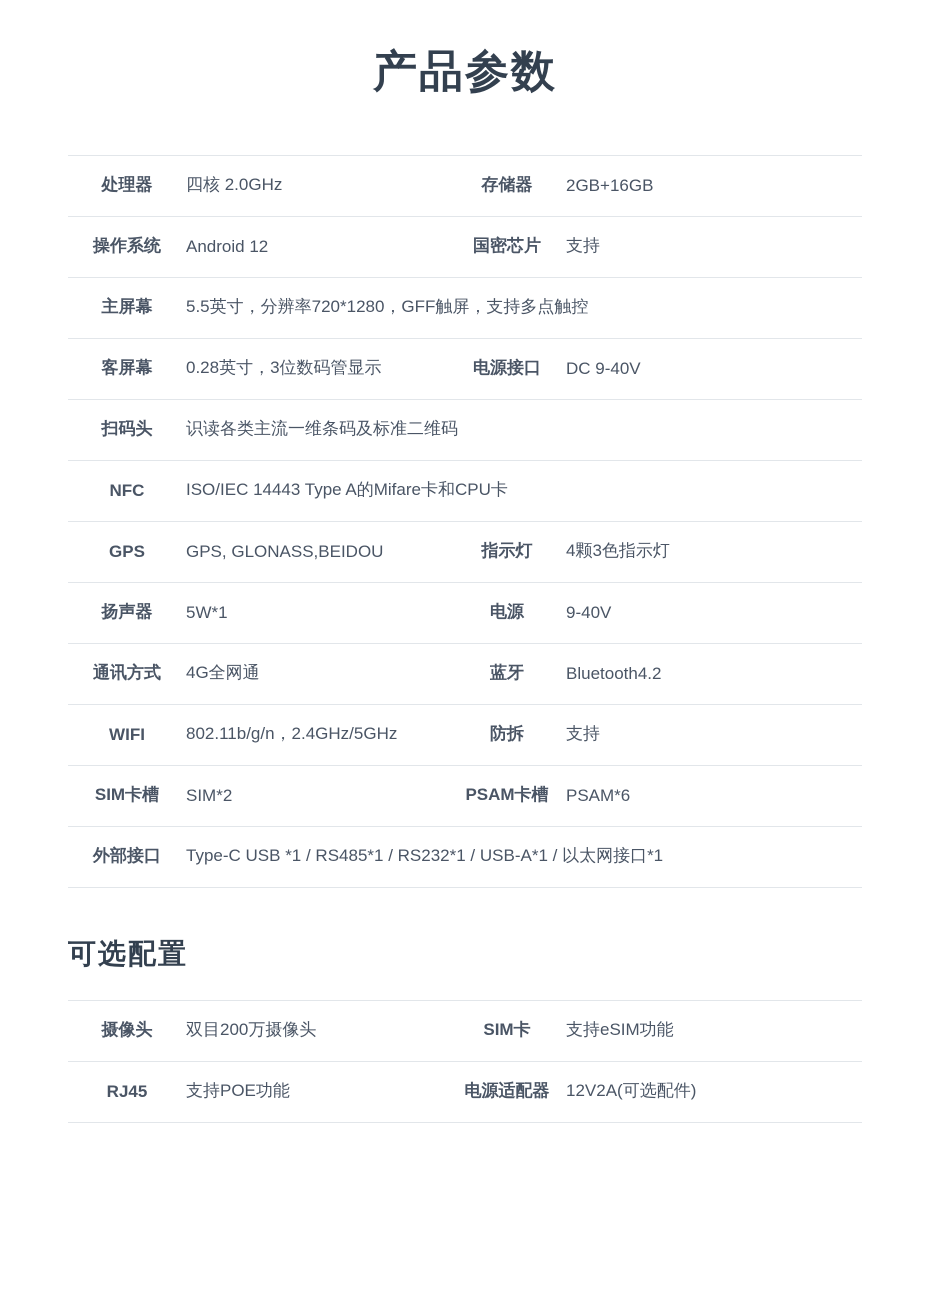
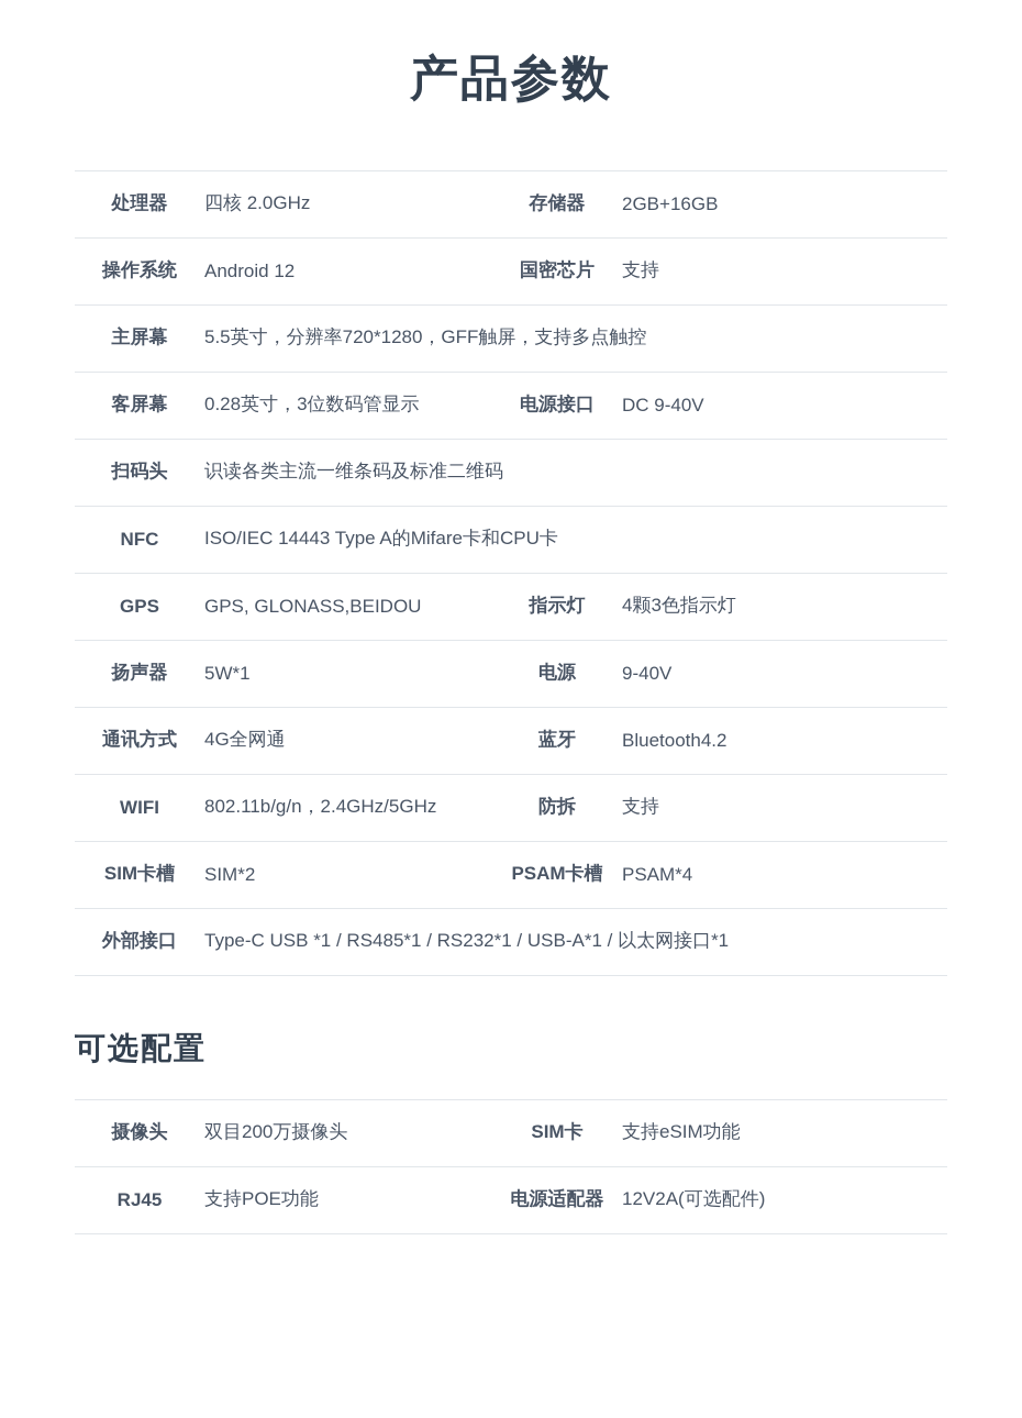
  产品参数
  处理器	四核 2.0GHz	存储器	2GB+16GB
  操作系统	Android 12	国密芯片	支持
  主屏幕	5.5英寸，分辨率720*1280，GFF触屏，支持多点触控
  客屏幕	0.28英寸，3位数码管显示	电源接口	DC 9-40V
  扫码头	识读各类主流一维条码及标准二维码
  NFC	ISO/IEC 14443 Type A的Mifare卡和CPU卡
  GPS	GPS, GLONASS,BEIDOU	指示灯	4颗3色指示灯
  扬声器	5W*1	电源	9-40V
  通讯方式	4G全网通	蓝牙	Bluetooth4.2
  WIFI	802.11b/g/n，2.4GHz/5GHz	防拆	支持
- SIM卡槽	SIM*2	PSAM卡槽	PSAM*6
+ SIM卡槽	SIM*2	PSAM卡槽	PSAM*4
  外部接口	Type-C USB *1 / RS485*1 / RS232*1 / USB-A*1 / 以太网接口*1
  可选配置
  摄像头	双目200万摄像头	SIM卡	支持eSIM功能
  RJ45	支持POE功能	电源适配器	12V2A(可选配件)
